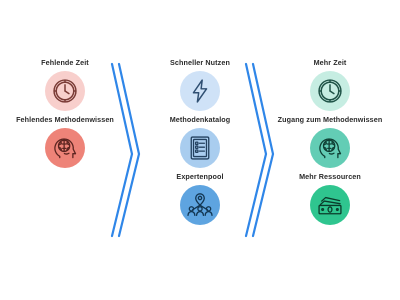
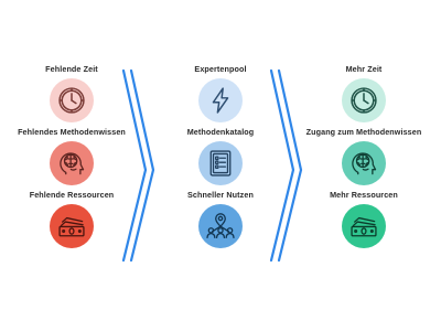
  Fehlende Zeit
  Fehlendes Methodenwissen
+ Fehlende Ressourcen
- Schneller Nutzen
+ Expertenpool
  Methodenkatalog
- Expertenpool
+ Schneller Nutzen
  Mehr Zeit
  Zugang zum Methodenwissen
  Mehr Ressourcen
